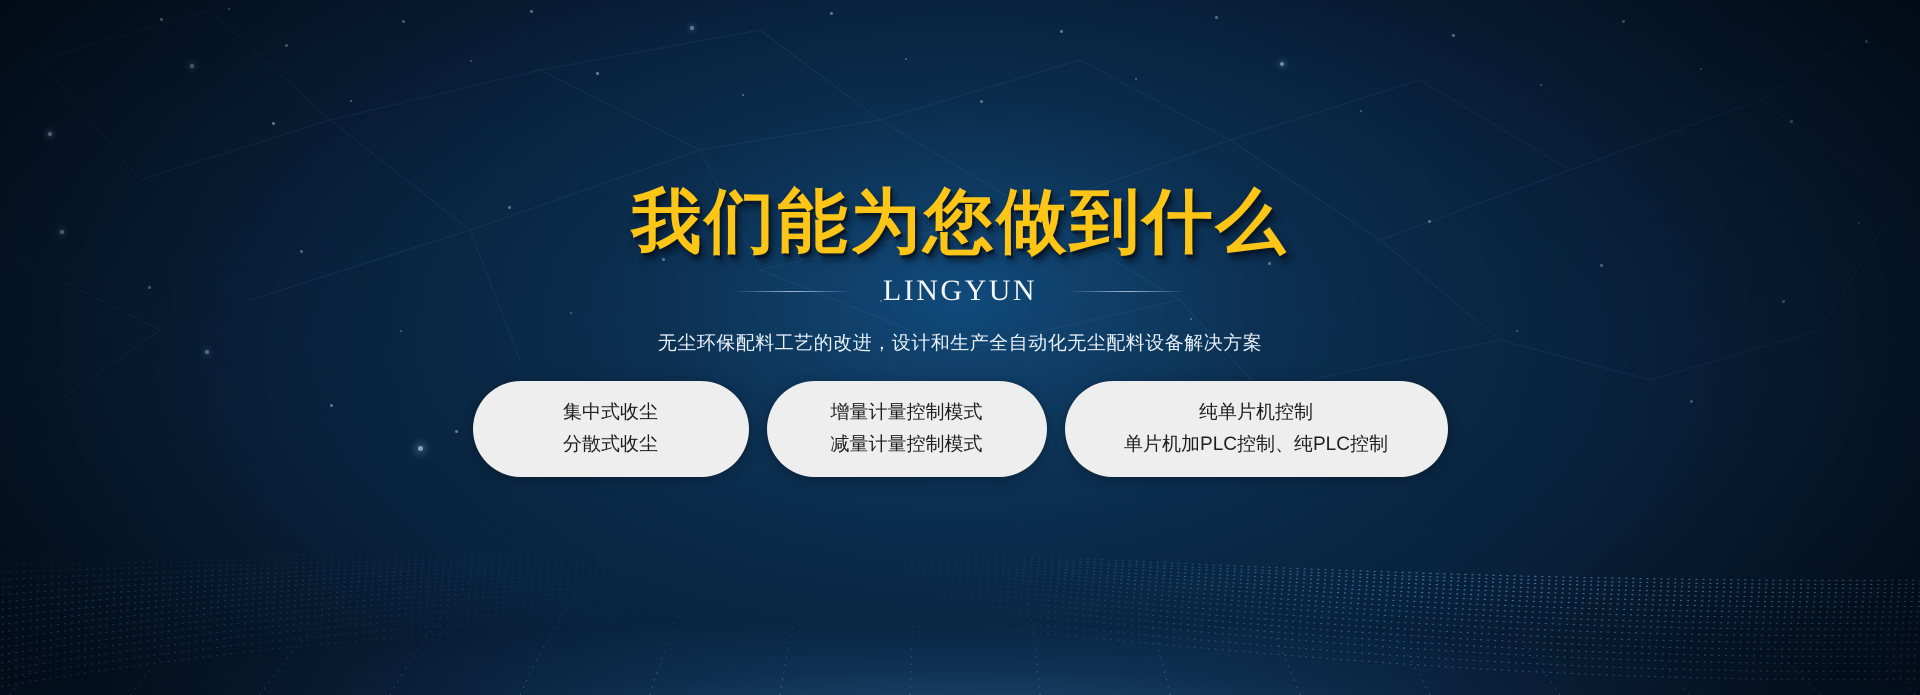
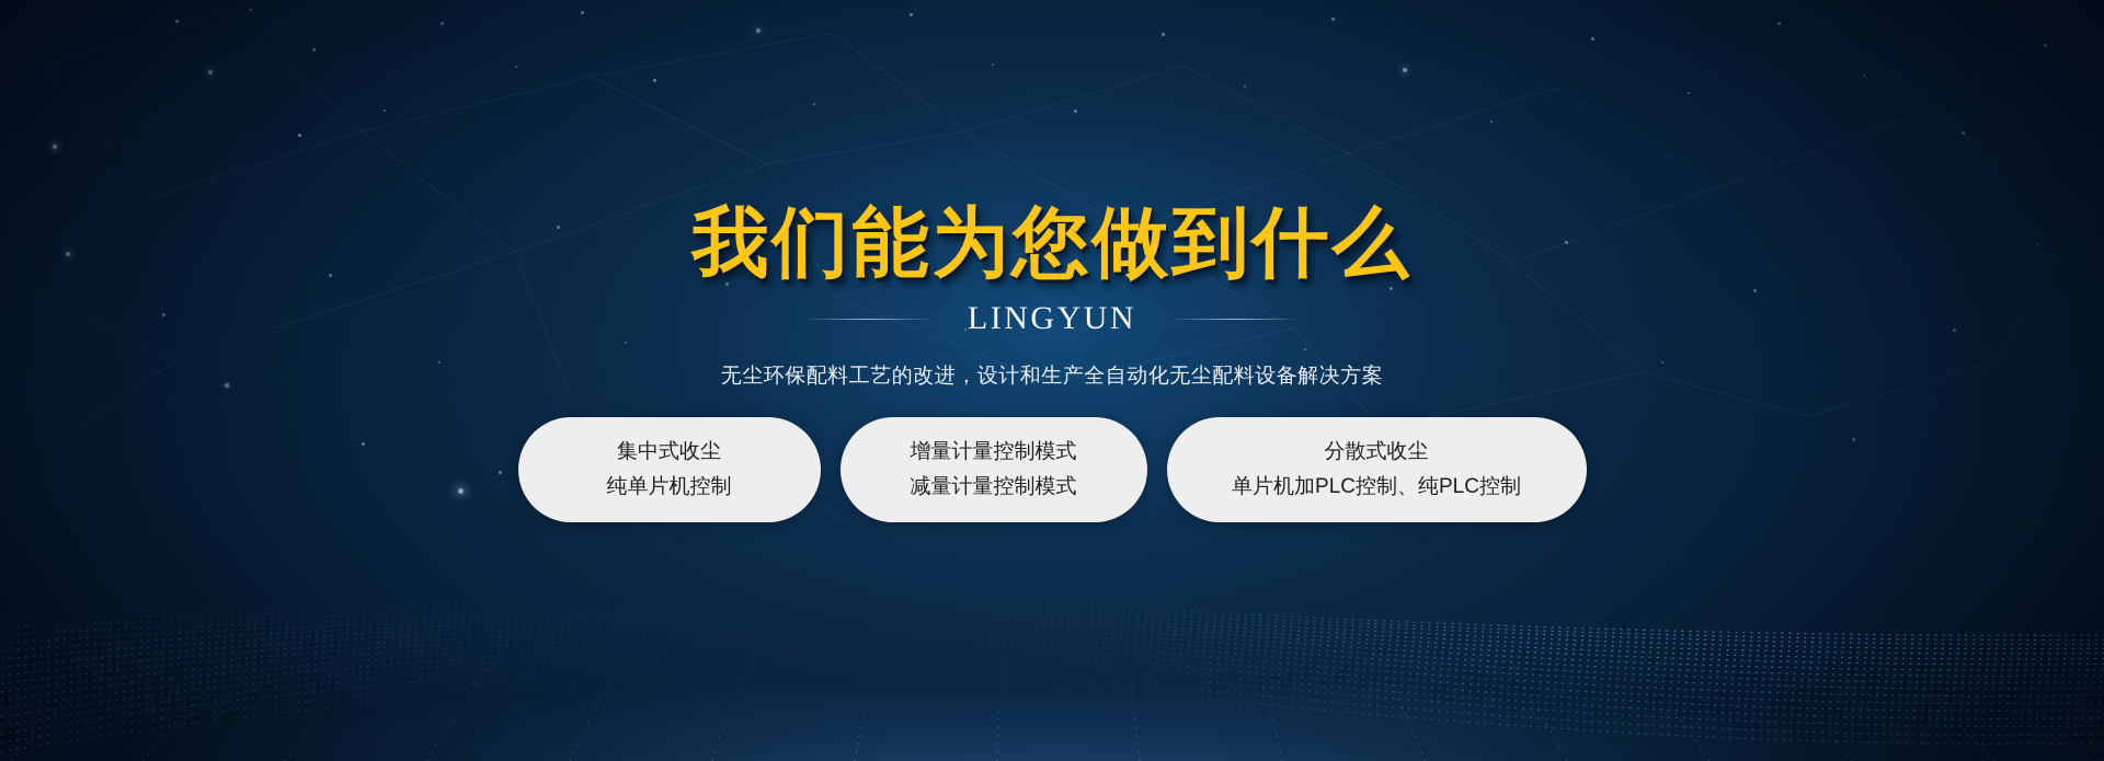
  我们能为您做到什么
  LINGYUN
  无尘环保配料工艺的改进，设计和生产全自动化无尘配料设备解决方案
  集中式收尘
- 分散式收尘
+ 纯单片机控制
  增量计量控制模式
  减量计量控制模式
- 纯单片机控制
+ 分散式收尘
  单片机加PLC控制、纯PLC控制
